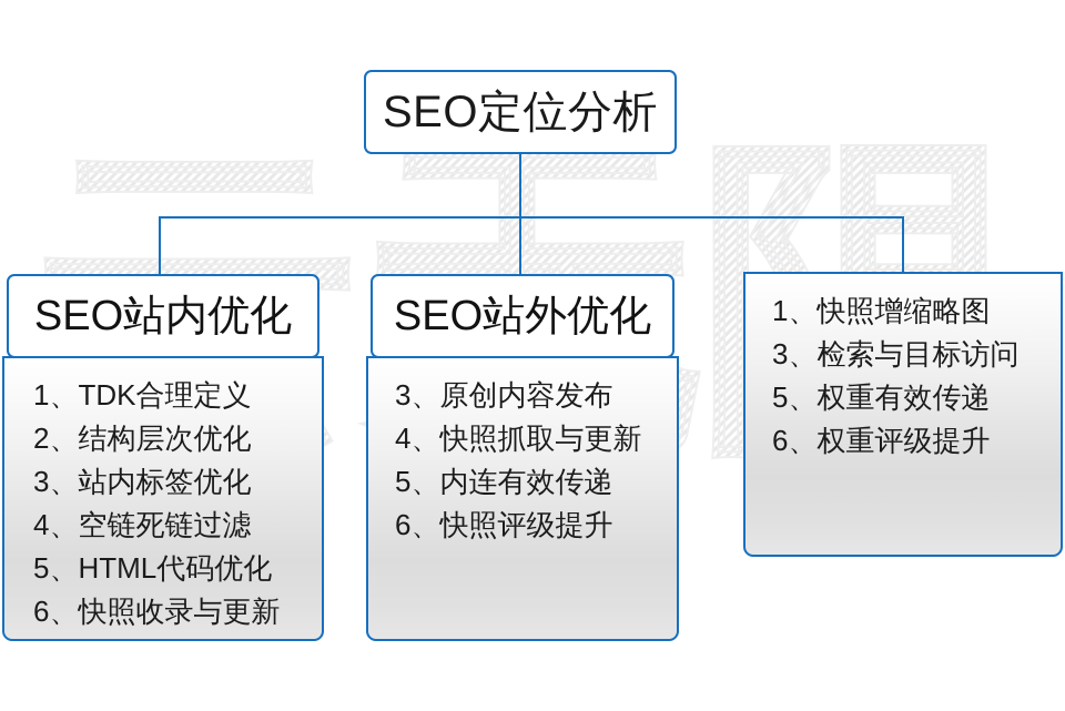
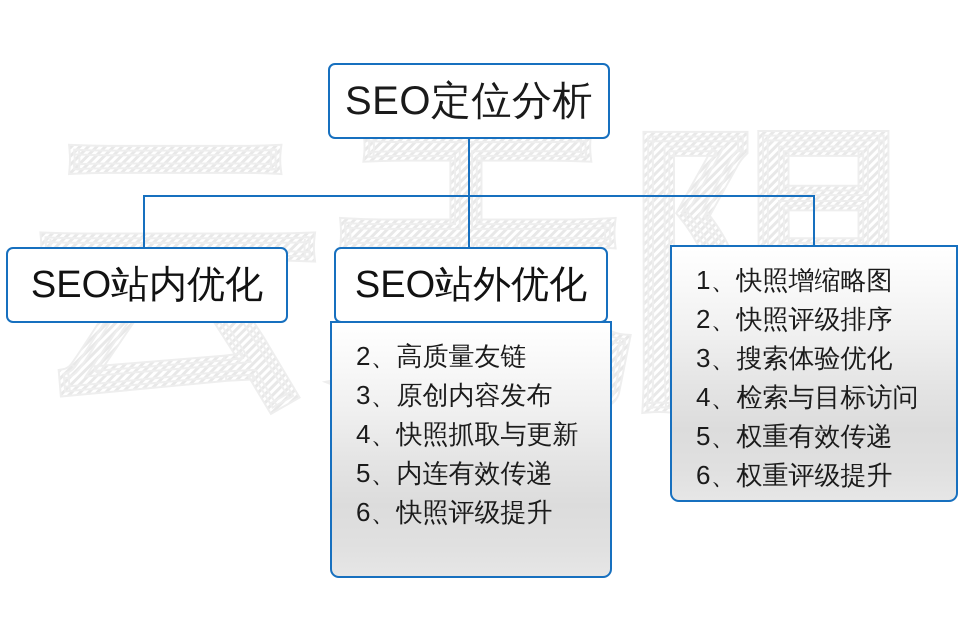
  SEO定位分析
  SEO站内优化
- 1、TDK合理定义
- 2、结构层次优化
- 3、站内标签优化
- 4、空链死链过滤
- 5、HTML代码优化
- 6、快照收录与更新
  SEO站外优化
+ 2、高质量友链
  3、原创内容发布
  4、快照抓取与更新
  5、内连有效传递
  6、快照评级提升
  1、快照增缩略图
+ 2、快照评级排序
+ 3、搜索体验优化
- 3、检索与目标访问
+ 4、检索与目标访问
  5、权重有效传递
  6、权重评级提升
